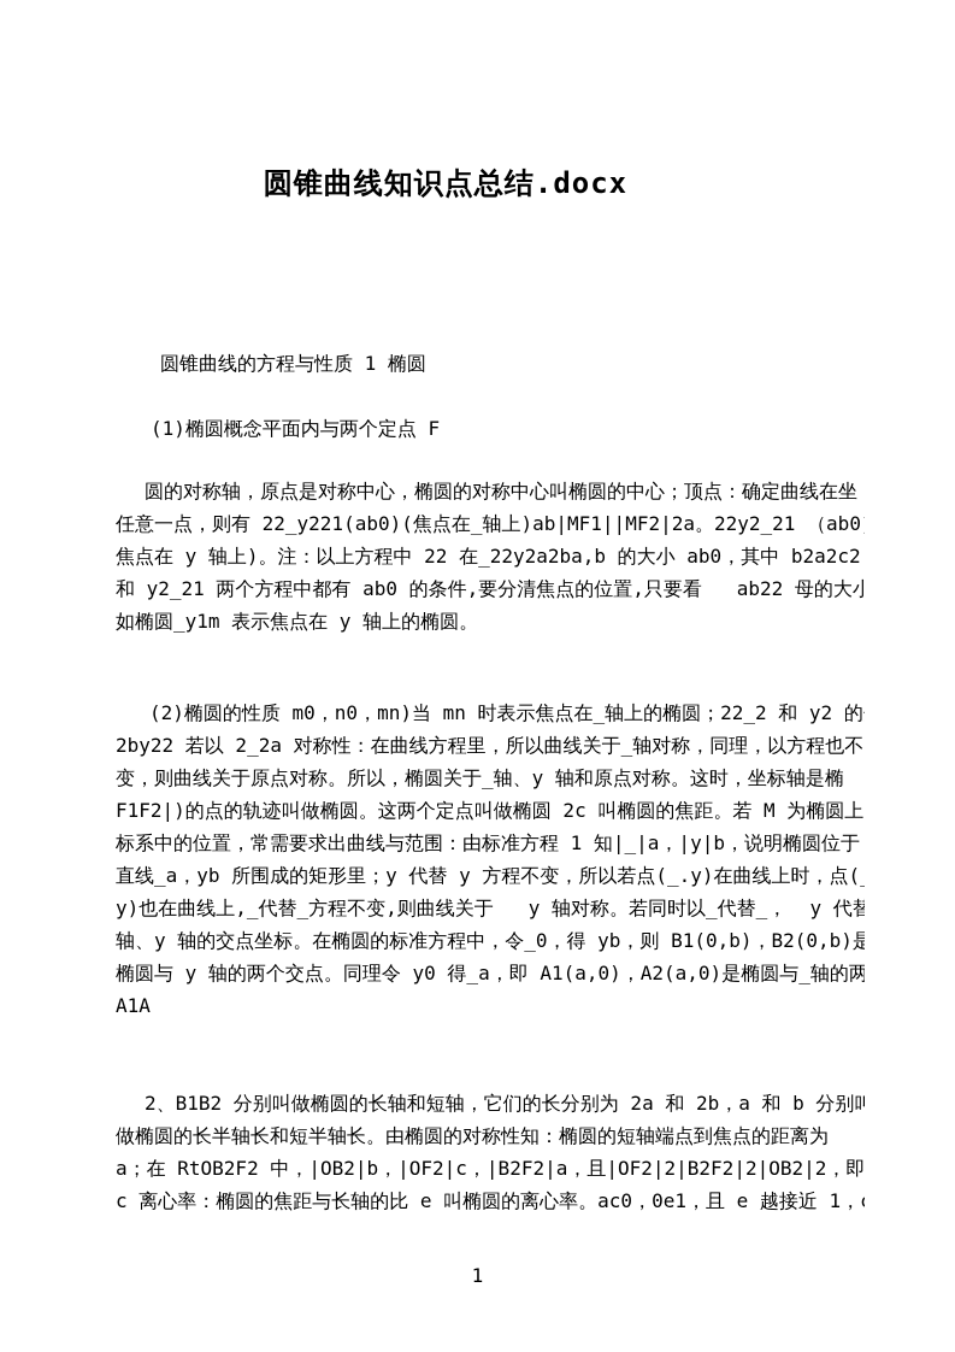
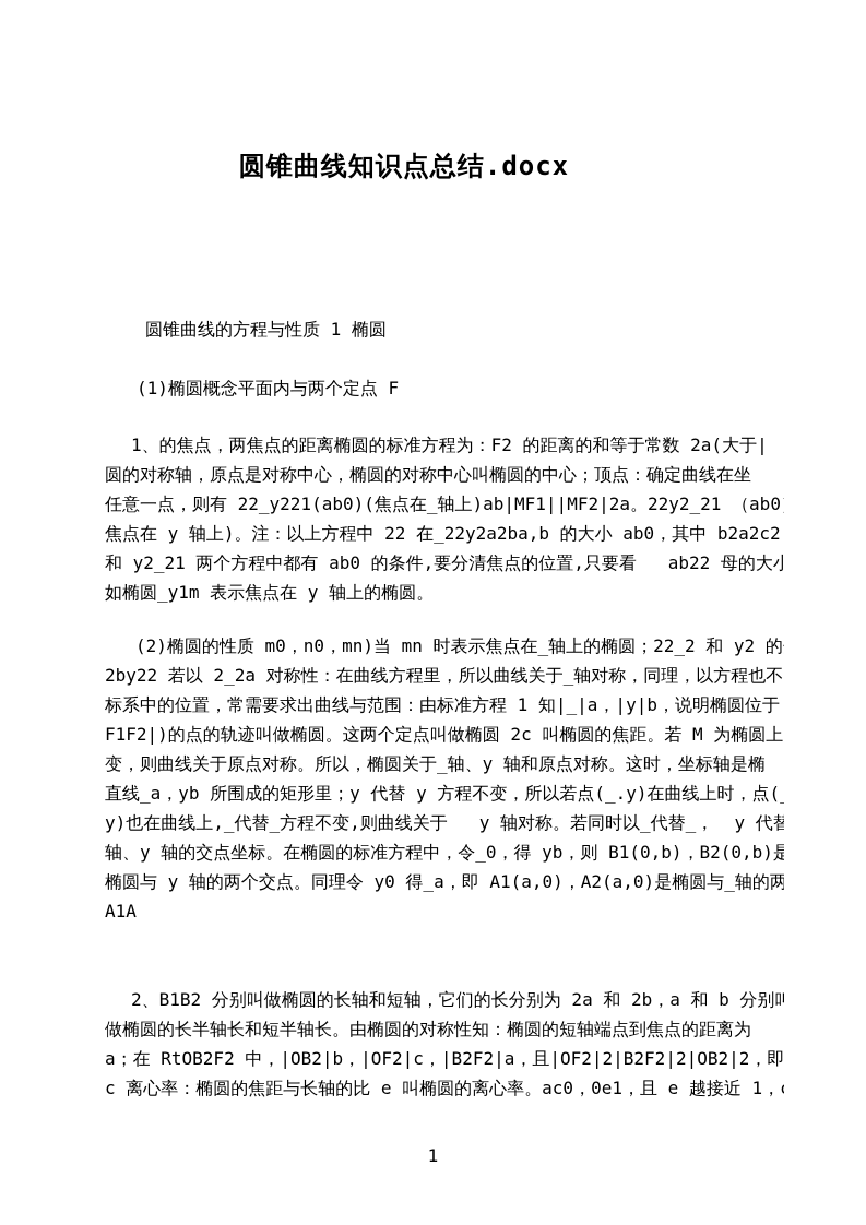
  圆锥曲线知识点总结.docx
  圆锥曲线的方程与性质 1 椭圆
  (1)椭圆概念平面内与两个定点 F
+ 1、的焦点，两焦点的距离椭圆的标准方程为：F2 的距离的和等于常数 2a(大于|
  圆的对称轴，原点是对称中心，椭圆的对称中心叫椭圆的中心；顶点：确定曲线在坐
  任意一点，则有 22_y221(ab0)(焦点在_轴上)ab|MF1||MF2|2a。22y2_21 （ab0
  焦点在 y 轴上)。注：以上方程中 22 在_22y2a2ba,b 的大小 ab0，其中 b2a2c2
  和 y2_21 两个方程中都有 ab0 的条件,要分清焦点的位置,只要看 ab22 母的大小
  如椭圆_y1m 表示焦点在 y 轴上的椭圆。
  (2)椭圆的性质 m0，n0，mn)当 mn 时表示焦点在_轴上的椭圆；22_2 和 y2 的
  2by22 若以 2_2a 对称性：在曲线方程里，所以曲线关于_轴对称，同理，以方程也不
- 变，则曲线关于原点对称。所以，椭圆关于_轴、y 轴和原点对称。这时，坐标轴是椭
+ 标系中的位置，常需要求出曲线与范围：由标准方程 1 知|_|a，|y|b，说明椭圆位于
  F1F2|)的点的轨迹叫做椭圆。这两个定点叫做椭圆 2c 叫椭圆的焦距。若 M 为椭圆上
- 标系中的位置，常需要求出曲线与范围：由标准方程 1 知|_|a，|y|b，说明椭圆位于
+ 变，则曲线关于原点对称。所以，椭圆关于_轴、y 轴和原点对称。这时，坐标轴是椭
  直线_a，yb 所围成的矩形里；y 代替 y 方程不变，所以若点(_.y)在曲线上时，点(
  y)也在曲线上,_代替_方程不变,则曲线关于 y 轴对称。若同时以_代替_， y 代替
  轴、y 轴的交点坐标。在椭圆的标准方程中，令_0，得 yb，则 B1(0,b)，B2(0,b)是
  椭圆与 y 轴的两个交点。同理令 y0 得_a，即 A1(a,0)，A2(a,0)是椭圆与_轴的两
  A1A
  2、B1B2 分别叫做椭圆的长轴和短轴，它们的长分别为 2a 和 2b，a 和 b 分别叫
  做椭圆的长半轴长和短半轴长。由椭圆的对称性知：椭圆的短轴端点到焦点的距离为
  a；在 RtOB2F2 中，|OB2|b，|OF2|c，|B2F2|a，且|OF2|2|B2F2|2|OB2|2，即
  c 离心率：椭圆的焦距与长轴的比 e 叫椭圆的离心率。ac0，0e1，且 e 越接近 1，
  1
